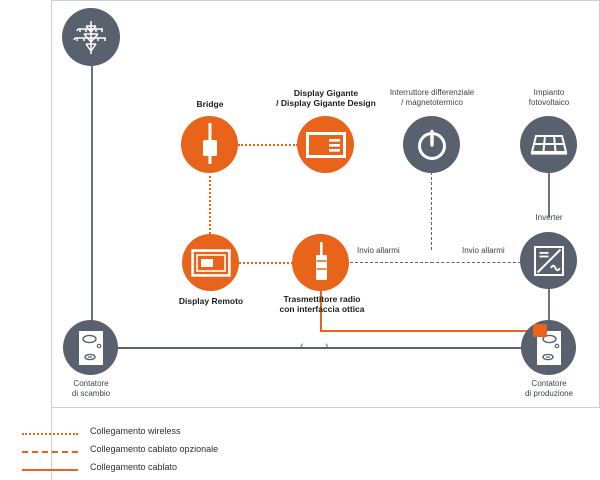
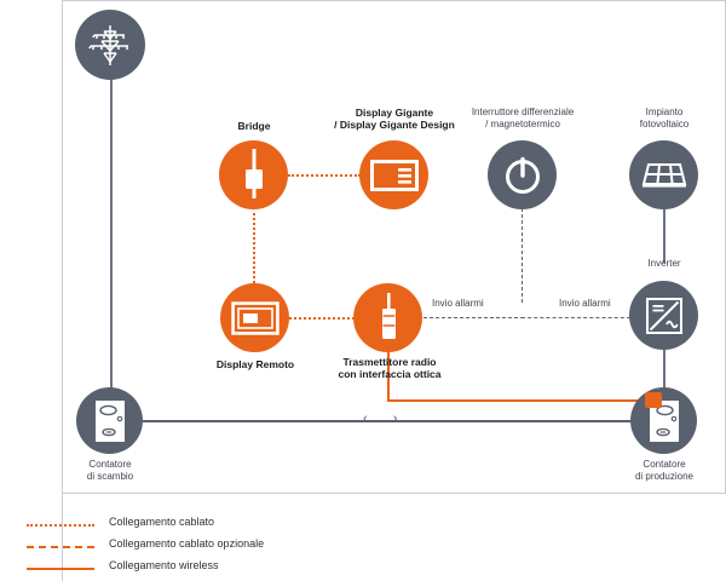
  ‹ ›
  Invio allarmi
  Invio allarmi
  Bridge
  Display Gigante
  / Display Gigante Design
  Interruttore differenziale
  / magnetotermico
  Impianto
  fotovoltaico
  Inverter
  Display Remoto
  Trasmettitore radio
  con interfaccia ottica
  Contatore
  di scambio
  Contatore
  di produzione
- Collegamento wireless
+ Collegamento cablato
  Collegamento cablato opzionale
- Collegamento cablato
+ Collegamento wireless
